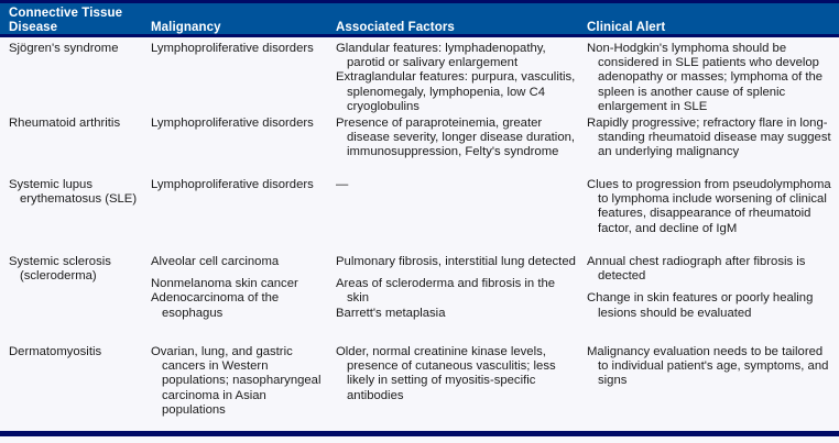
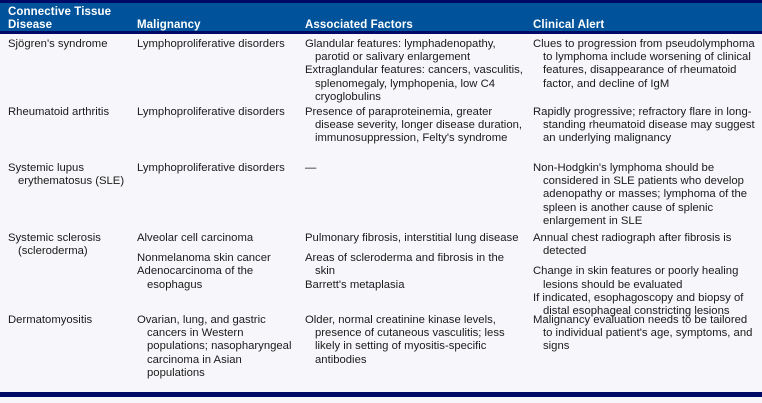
  Connective Tissue Disease
  Malignancy
  Associated Factors
  Clinical Alert
  Sjögren's syndrome
  Lymphoproliferative disorders
  Glandular features: lymphadenopathy, parotid or salivary enlargement
- Extraglandular features: purpura, vasculitis, splenomegaly, lymphopenia, low C4 cryoglobulins
+ Extraglandular features: cancers, vasculitis, splenomegaly, lymphopenia, low C4 cryoglobulins
- Non-Hodgkin's lymphoma should be considered in SLE patients who develop adenopathy or masses; lymphoma of the spleen is another cause of splenic enlargement in SLE
+ Clues to progression from pseudolymphoma to lymphoma include worsening of clinical features, disappearance of rheumatoid factor, and decline of IgM
  Rheumatoid arthritis
  Lymphoproliferative disorders
  Presence of paraproteinemia, greater disease severity, longer disease duration, immunosuppression, Felty's syndrome
  Rapidly progressive; refractory flare in long-standing rheumatoid disease may suggest an underlying malignancy
  Systemic lupus erythematosus (SLE)
  Lymphoproliferative disorders
  —
- Clues to progression from pseudolymphoma to lymphoma include worsening of clinical features, disappearance of rheumatoid factor, and decline of IgM
+ Non-Hodgkin's lymphoma should be considered in SLE patients who develop adenopathy or masses; lymphoma of the spleen is another cause of splenic enlargement in SLE
  Systemic sclerosis (scleroderma)
  Alveolar cell carcinoma
  Nonmelanoma skin cancer
  Adenocarcinoma of the esophagus
- Pulmonary fibrosis, interstitial lung detected
+ Pulmonary fibrosis, interstitial lung disease
  Areas of scleroderma and fibrosis in the skin
  Barrett's metaplasia
  Annual chest radiograph after fibrosis is detected
  Change in skin features or poorly healing lesions should be evaluated
+ If indicated, esophagoscopy and biopsy of distal esophageal constricting lesions
  Dermatomyositis
  Ovarian, lung, and gastric cancers in Western populations; nasopharyngeal carcinoma in Asian populations
  Older, normal creatinine kinase levels, presence of cutaneous vasculitis; less likely in setting of myositis-specific antibodies
  Malignancy evaluation needs to be tailored to individual patient's age, symptoms, and signs
